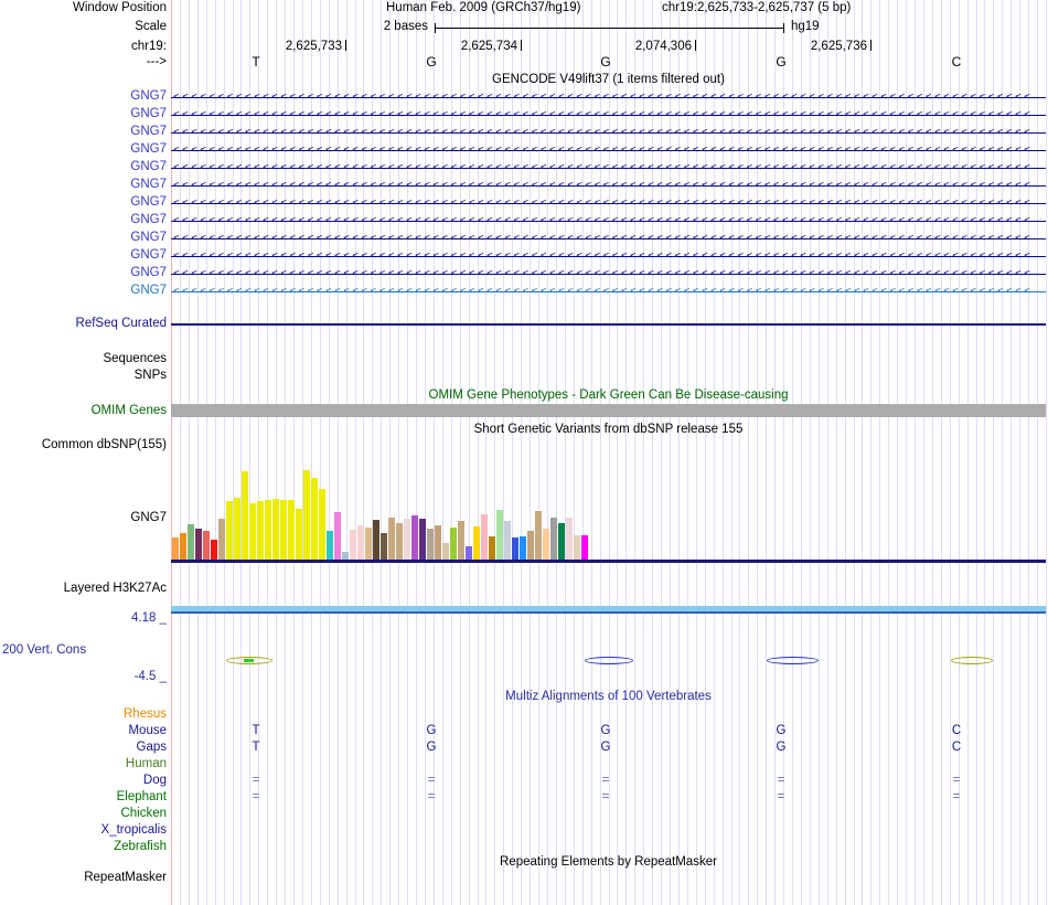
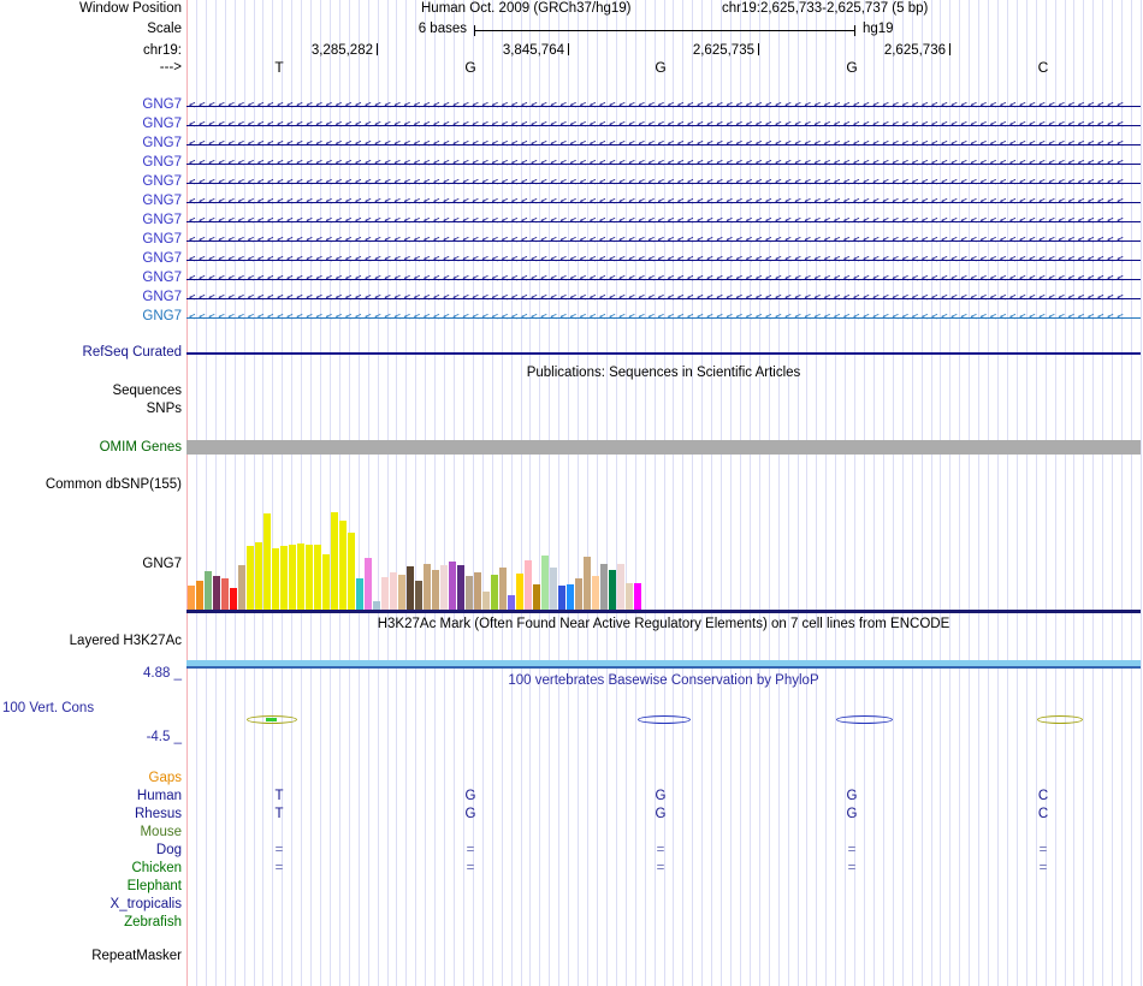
  Window Position
- Human Feb. 2009 (GRCh37/hg19)
+ Human Oct. 2009 (GRCh37/hg19)
  chr19:2,625,733-2,625,737 (5 bp)
  Scale
- 2 bases
+ 6 bases
  hg19
  chr19:
- 2,625,733
+ 3,285,282
- 2,625,734
+ 3,845,764
- 2,074,306
+ 2,625,735
  2,625,736
  --->
  T
  G
  G
  G
  C
- GENCODE V49lift37 (1 items filtered out)
  <<<<<<<<<<<<<<<<<<<<<<<<<<<<<<<<<<<<<<<<<<<<<<<<<<<<<<<<<<<<<<<<<<<<<<<<<<<<<<<<<<<<<<<<<<<<<<<<
  GNG7
  <<<<<<<<<<<<<<<<<<<<<<<<<<<<<<<<<<<<<<<<<<<<<<<<<<<<<<<<<<<<<<<<<<<<<<<<<<<<<<<<<<<<<<<<<<<<<<<<
  GNG7
  <<<<<<<<<<<<<<<<<<<<<<<<<<<<<<<<<<<<<<<<<<<<<<<<<<<<<<<<<<<<<<<<<<<<<<<<<<<<<<<<<<<<<<<<<<<<<<<<
  GNG7
  <<<<<<<<<<<<<<<<<<<<<<<<<<<<<<<<<<<<<<<<<<<<<<<<<<<<<<<<<<<<<<<<<<<<<<<<<<<<<<<<<<<<<<<<<<<<<<<<
  GNG7
  <<<<<<<<<<<<<<<<<<<<<<<<<<<<<<<<<<<<<<<<<<<<<<<<<<<<<<<<<<<<<<<<<<<<<<<<<<<<<<<<<<<<<<<<<<<<<<<<
  GNG7
  <<<<<<<<<<<<<<<<<<<<<<<<<<<<<<<<<<<<<<<<<<<<<<<<<<<<<<<<<<<<<<<<<<<<<<<<<<<<<<<<<<<<<<<<<<<<<<<<
  GNG7
  <<<<<<<<<<<<<<<<<<<<<<<<<<<<<<<<<<<<<<<<<<<<<<<<<<<<<<<<<<<<<<<<<<<<<<<<<<<<<<<<<<<<<<<<<<<<<<<<
  GNG7
  <<<<<<<<<<<<<<<<<<<<<<<<<<<<<<<<<<<<<<<<<<<<<<<<<<<<<<<<<<<<<<<<<<<<<<<<<<<<<<<<<<<<<<<<<<<<<<<<
  GNG7
  <<<<<<<<<<<<<<<<<<<<<<<<<<<<<<<<<<<<<<<<<<<<<<<<<<<<<<<<<<<<<<<<<<<<<<<<<<<<<<<<<<<<<<<<<<<<<<<<
  GNG7
  <<<<<<<<<<<<<<<<<<<<<<<<<<<<<<<<<<<<<<<<<<<<<<<<<<<<<<<<<<<<<<<<<<<<<<<<<<<<<<<<<<<<<<<<<<<<<<<<
  GNG7
  <<<<<<<<<<<<<<<<<<<<<<<<<<<<<<<<<<<<<<<<<<<<<<<<<<<<<<<<<<<<<<<<<<<<<<<<<<<<<<<<<<<<<<<<<<<<<<<<
  GNG7
  <<<<<<<<<<<<<<<<<<<<<<<<<<<<<<<<<<<<<<<<<<<<<<<<<<<<<<<<<<<<<<<<<<<<<<<<<<<<<<<<<<<<<<<<<<<<<<<<
  GNG7
  RefSeq Curated
+ Publications: Sequences in Scientific Articles
  Sequences
  SNPs
- OMIM Gene Phenotypes - Dark Green Can Be Disease-causing
  OMIM Genes
- Short Genetic Variants from dbSNP release 155
  Common dbSNP(155)
  GNG7
+ H3K27Ac Mark (Often Found Near Active Regulatory Elements) on 7 cell lines from ENCODE
  Layered H3K27Ac
- 4.18 _
+ 4.88 _
+ 100 vertebrates Basewise Conservation by PhyloP
- 200 Vert. Cons
+ 100 Vert. Cons
  -4.5 _
- Multiz Alignments of 100 Vertebrates
- Rhesus
+ Gaps
- Mouse
+ Human
  T
  G
  G
  G
  C
- Gaps
+ Rhesus
  T
  G
  G
  G
  C
- Human
+ Mouse
  Dog
  =
  =
  =
  =
  =
- Elephant
+ Chicken
  =
  =
  =
  =
  =
- Chicken
+ Elephant
  X_tropicalis
  Zebrafish
- Repeating Elements by RepeatMasker
  RepeatMasker
